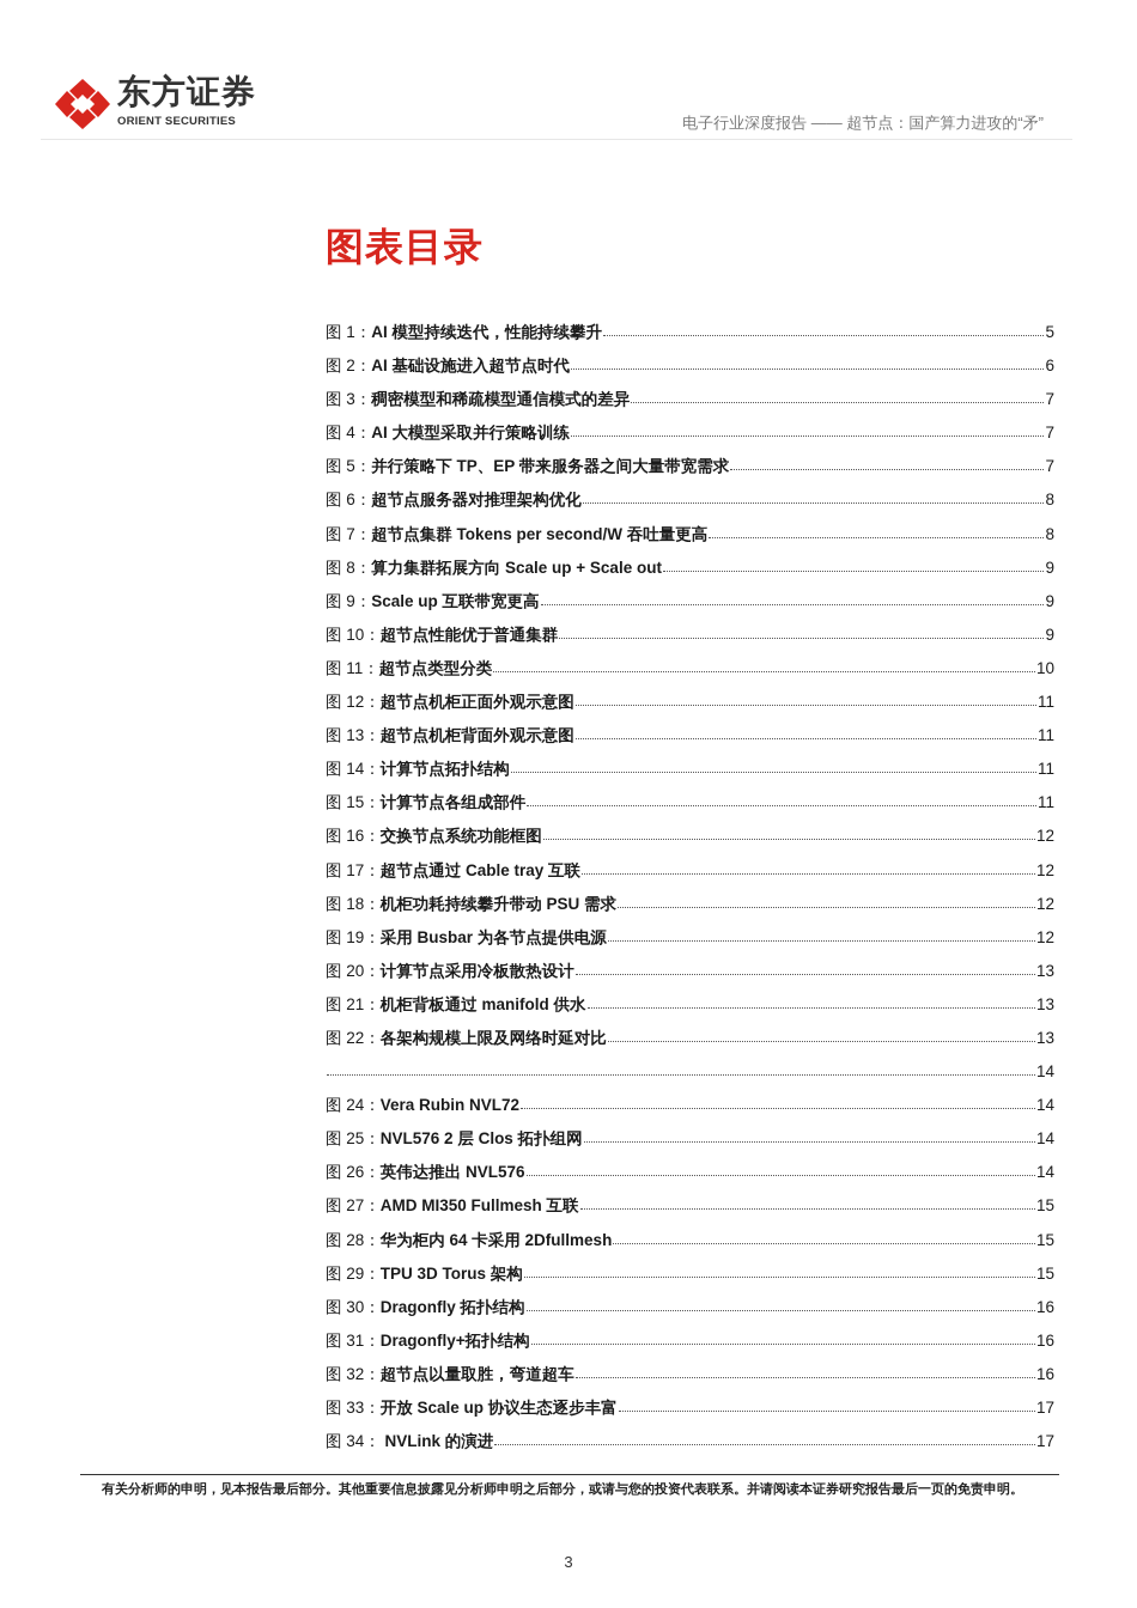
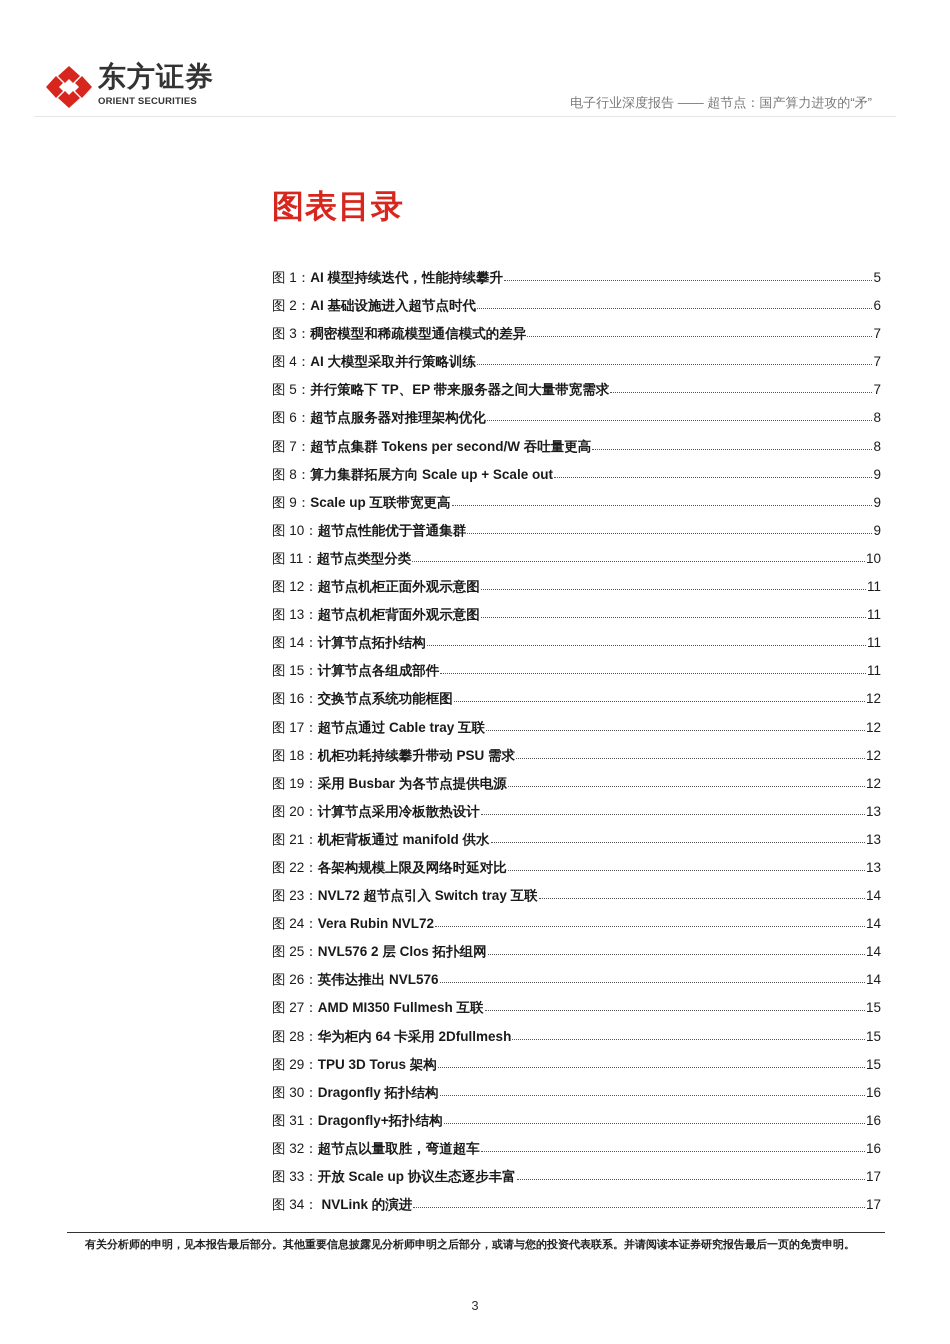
  东方证券
  ORIENT SECURITIES
  电子行业深度报告 —— 超节点：国产算力进攻的“矛”
  图表目录
  图 1：AI 模型持续迭代，性能持续攀升
  5
  图 2：AI 基础设施进入超节点时代
  6
  图 3：稠密模型和稀疏模型通信模式的差异
  7
  图 4：AI 大模型采取并行策略训练
  7
  图 5：并行策略下 TP、EP 带来服务器之间大量带宽需求
  7
  图 6：超节点服务器对推理架构优化
  8
  图 7：超节点集群 Tokens per second/W 吞吐量更高
  8
  图 8：算力集群拓展方向 Scale up + Scale out
  9
  图 9：Scale up 互联带宽更高
  9
  图 10：超节点性能优于普通集群
  9
  图 11：超节点类型分类
  10
  图 12：超节点机柜正面外观示意图
  11
  图 13：超节点机柜背面外观示意图
  11
  图 14：计算节点拓扑结构
  11
  图 15：计算节点各组成部件
  11
  图 16：交换节点系统功能框图
  12
  图 17：超节点通过 Cable tray 互联
  12
  图 18：机柜功耗持续攀升带动 PSU 需求
  12
  图 19：采用 Busbar 为各节点提供电源
  12
  图 20：计算节点采用冷板散热设计
  13
  图 21：机柜背板通过 manifold 供水
  13
  图 22：各架构规模上限及网络时延对比
  13
+ 图 23：NVL72 超节点引入 Switch tray 互联
  14
  图 24：Vera Rubin NVL72
  14
  图 25：NVL576 2 层 Clos 拓扑组网
  14
  图 26：英伟达推出 NVL576
  14
  图 27：AMD MI350 Fullmesh 互联
  15
  图 28：华为柜内 64 卡采用 2Dfullmesh
  15
  图 29：TPU 3D Torus 架构
  15
  图 30：Dragonfly 拓扑结构
  16
  图 31：Dragonfly+拓扑结构
  16
  图 32：超节点以量取胜，弯道超车
  16
  图 33：开放 Scale up 协议生态逐步丰富
  17
  图 34： NVLink 的演进
  17
  有关分析师的申明，见本报告最后部分。其他重要信息披露见分析师申明之后部分，或请与您的投资代表联系。并请阅读本证券研究报告最后一页的免责申明。
  3
